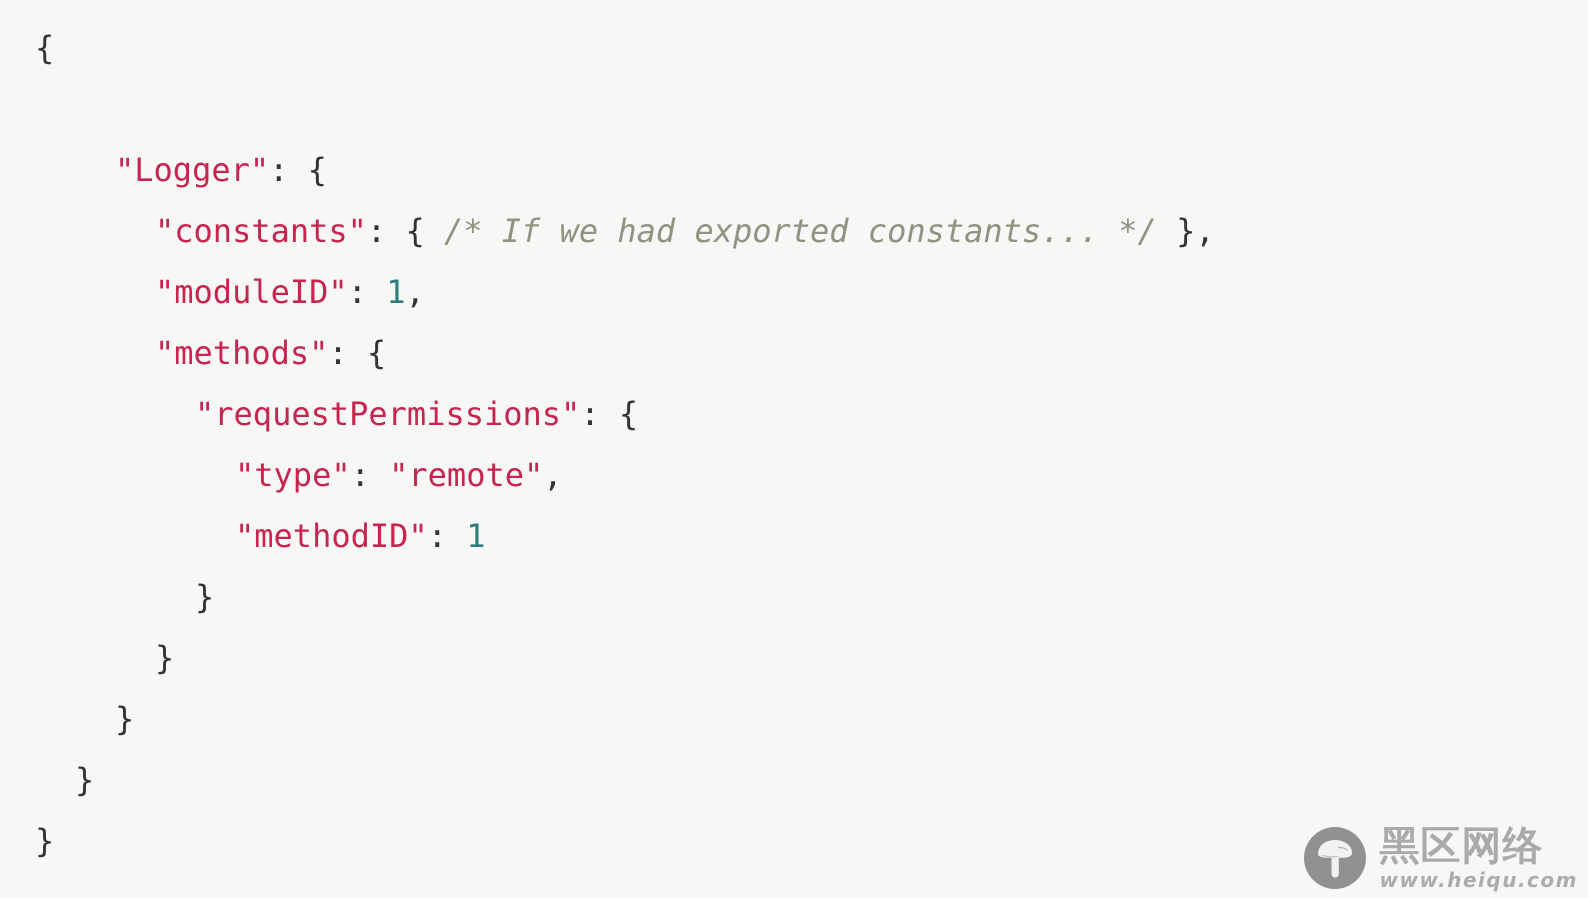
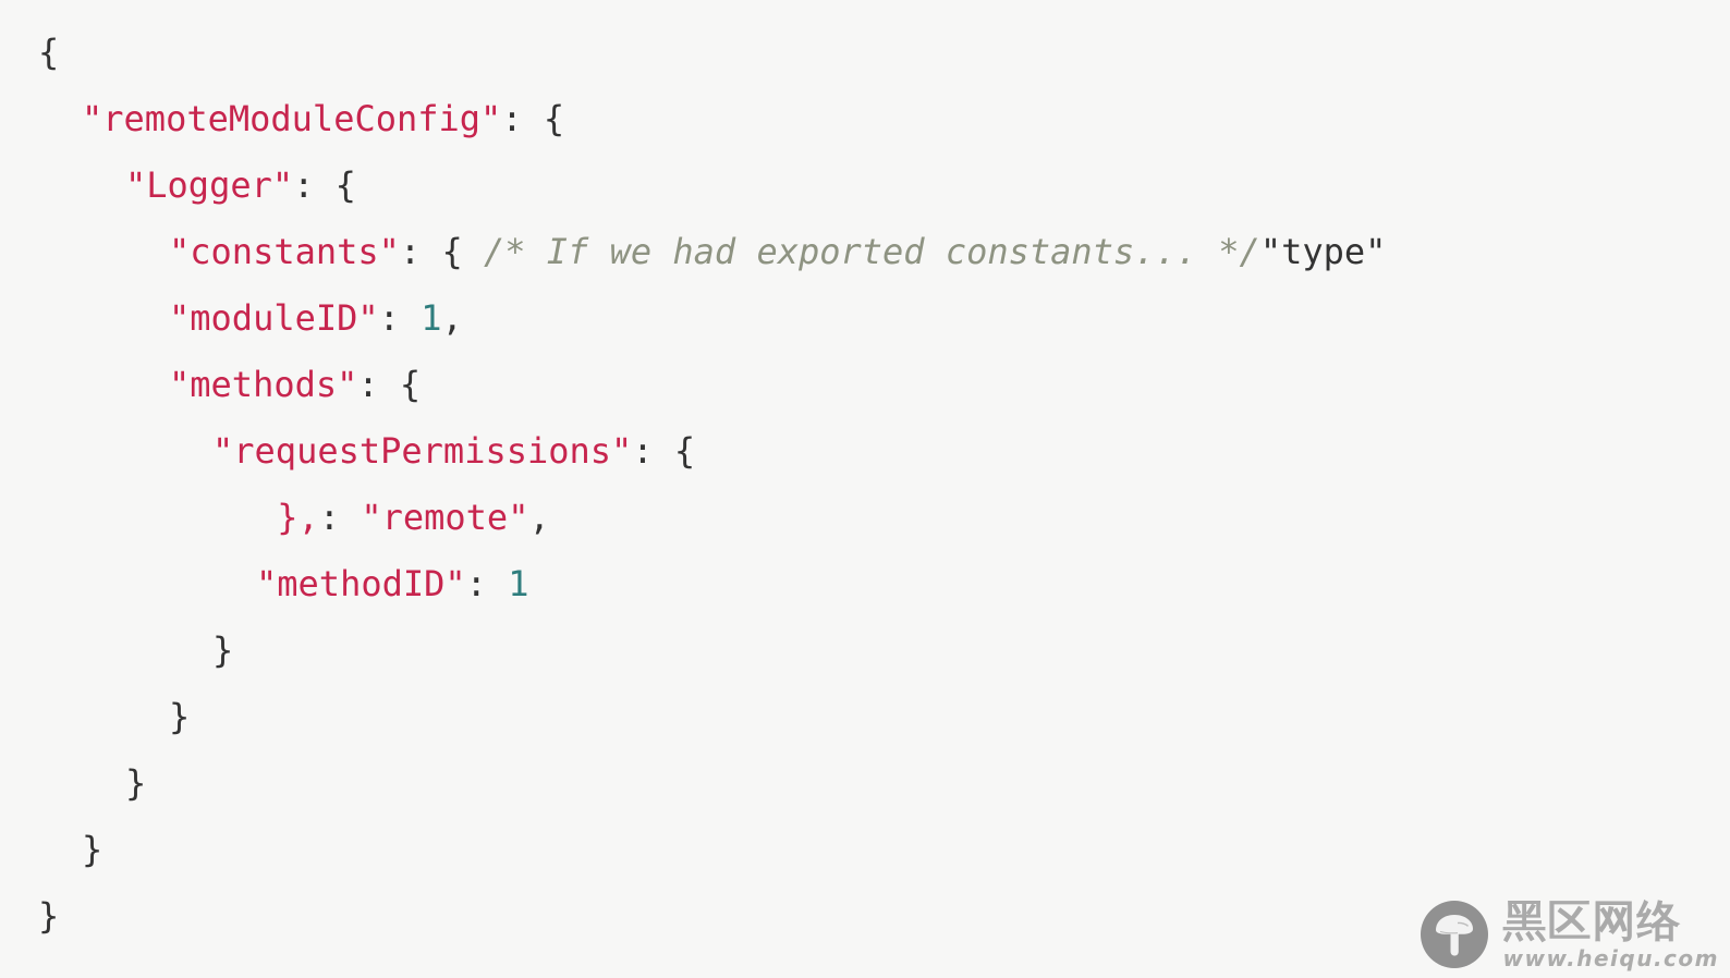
  {
+ "remoteModuleConfig": {
  "Logger": {
- "constants": { /* If we had exported constants... */ },
+ "constants": { /* If we had exported constants... */"type"
  "moduleID": 1,
  "methods": {
  "requestPermissions": {
- "type": "remote",
+ },: "remote",
  "methodID": 1
  }
  }
  }
  }
  }
  黑区网络
  www.heiqu.com
